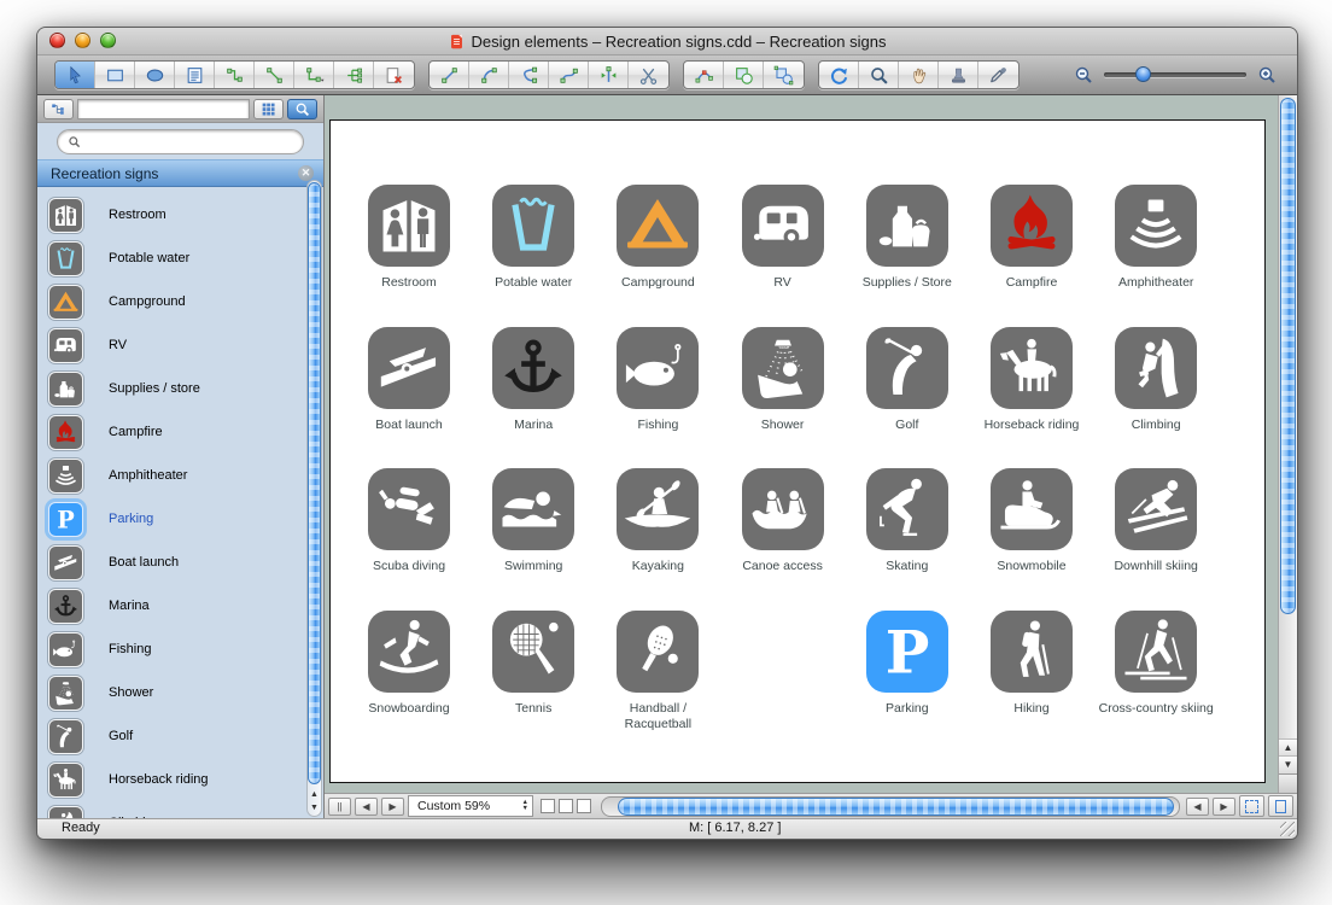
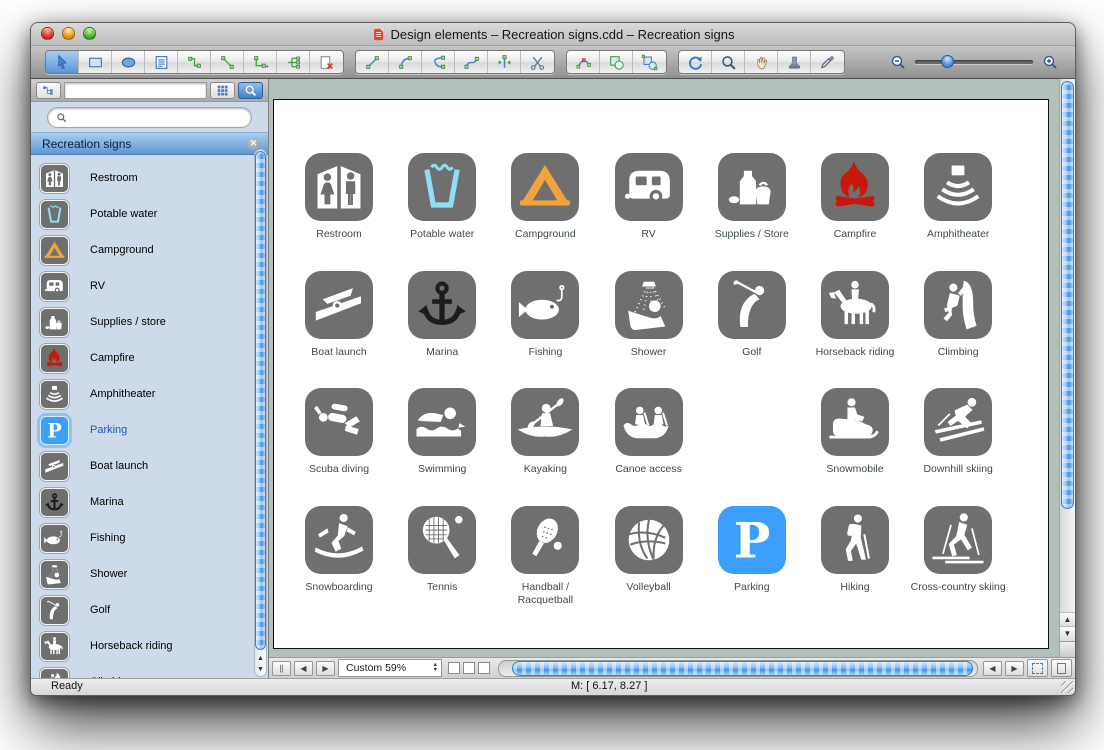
  Design elements – Recreation signs.cdd – Recreation signs
  Recreation signs
  ✕
  Restroom
  Potable water
  Campground
  RV
  Supplies / store
  Campfire
  Amphitheater
  Parking
  Boat launch
  Marina
  Fishing
  Shower
  Golf
  Horseback riding
  Restroom
  Potable water
  Campground
  RV
  Supplies / Store
  Campfire
  Amphitheater
  Boat launch
  Marina
  Fishing
  Shower
  Golf
  Horseback riding
  Climbing
  Scuba diving
  Swimming
  Kayaking
  Canoe access
- Skating
  Snowmobile
  Downhill skiing
  Snowboarding
  Tennis
  Handball / Racquetball
+ Volleyball
  Parking
  Hiking
  Cross-country skiing
  ▲
  ▼
  ||
  ◀
  ▶
  Custom 59%
  ◀
  ▶
  Ready
  M: [ 6.17, 8.27 ]
